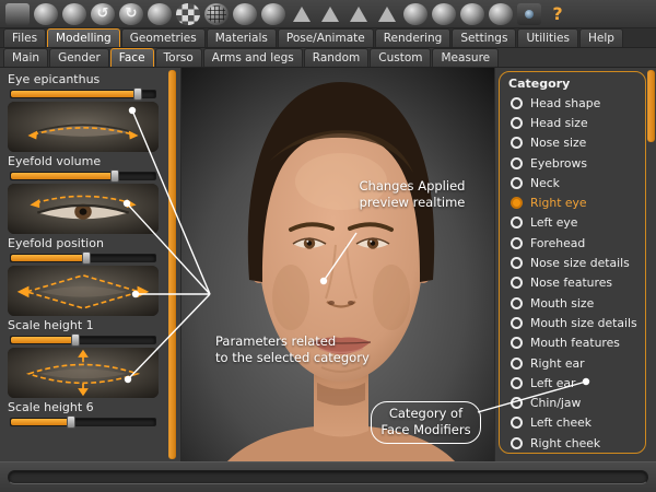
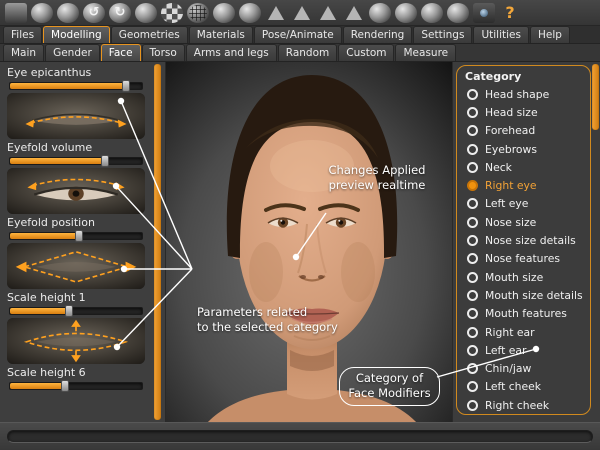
  ↺
  ↻
  ?
  Files
  Modelling
  Geometries
  Materials
  Pose/Animate
  Rendering
  Settings
  Utilities
  Help
  Main
  Gender
  Face
  Torso
  Arms and legs
  Random
  Custom
  Measure
  Eye epicanthus
  Eyefold volume
  Eyefold position
  Scale height 1
  Scale height 6
  Category
  Head shape
  Head size
- Nose size
+ Forehead
  Eyebrows
  Neck
  Right eye
  Left eye
- Forehead
+ Nose size
  Nose size details
  Nose features
  Mouth size
  Mouth size details
  Mouth features
  Right ear
  Left ear
  Chin/jaw
  Left cheek
  Right cheek
  Changes Applied
  preview realtime
  Parameters related
  to the selected category
  Category of
  Face Modifiers
